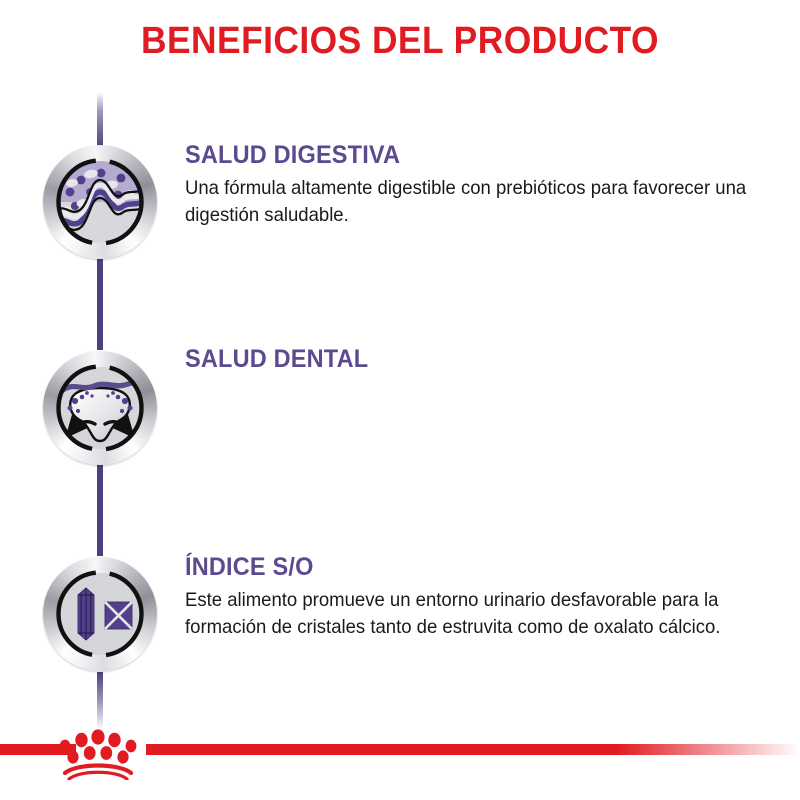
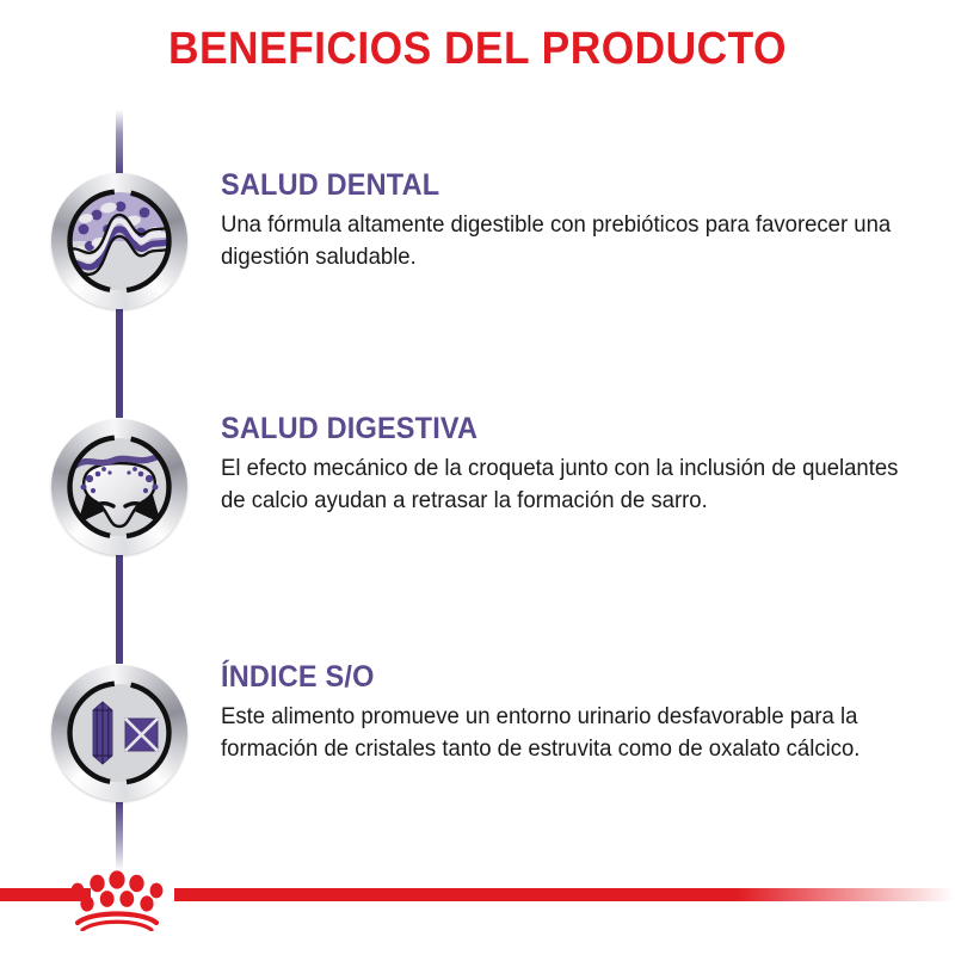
  BENEFICIOS DEL PRODUCTO
- SALUD DIGESTIVA
+ SALUD DENTAL
  Una fórmula altamente digestible con prebióticos para favorecer una digestión saludable.
- SALUD DENTAL
+ SALUD DIGESTIVA
+ El efecto mecánico de la croqueta junto con la inclusión de quelantes de calcio ayudan a retrasar la formación de sarro.
  ÍNDICE S/O
  Este alimento promueve un entorno urinario desfavorable para la formación de cristales tanto de estruvita como de oxalato cálcico.
